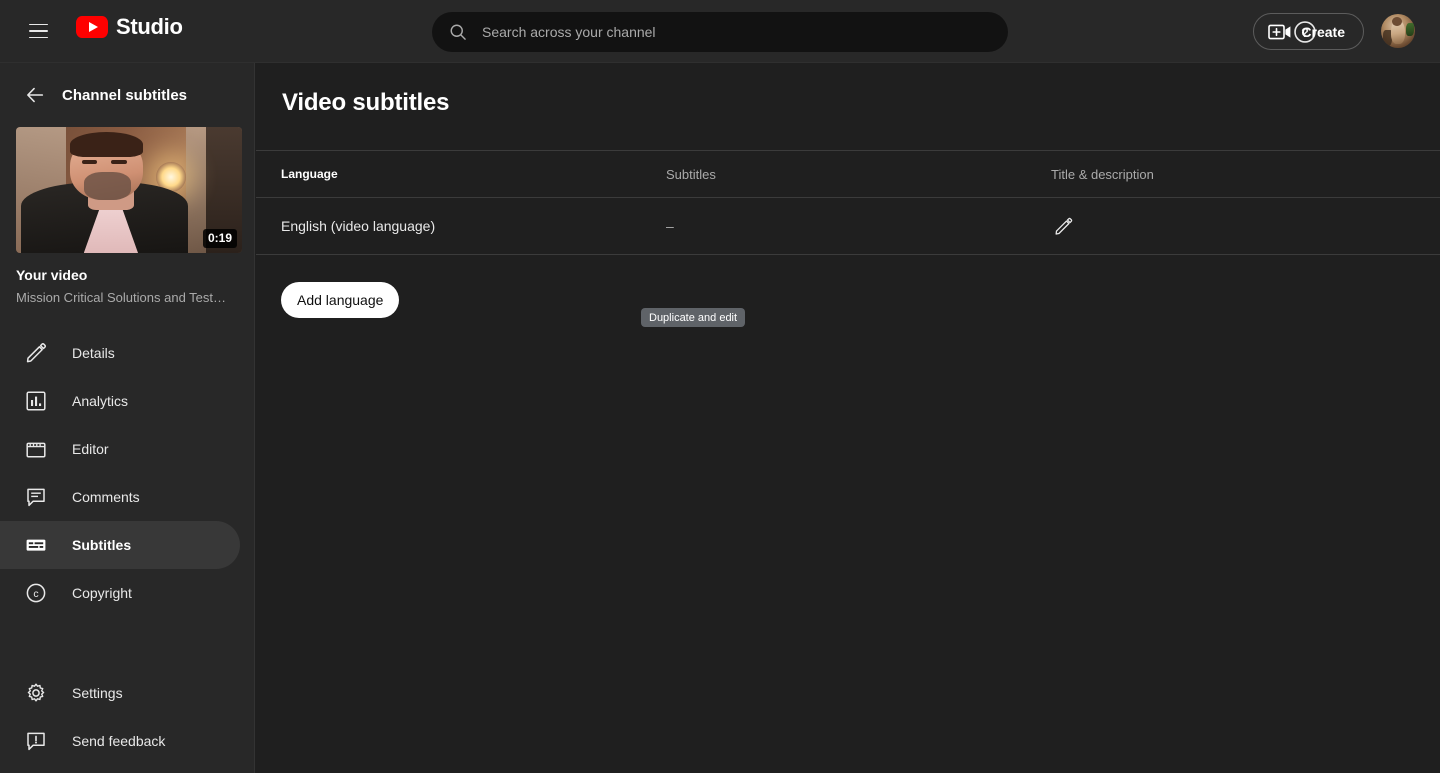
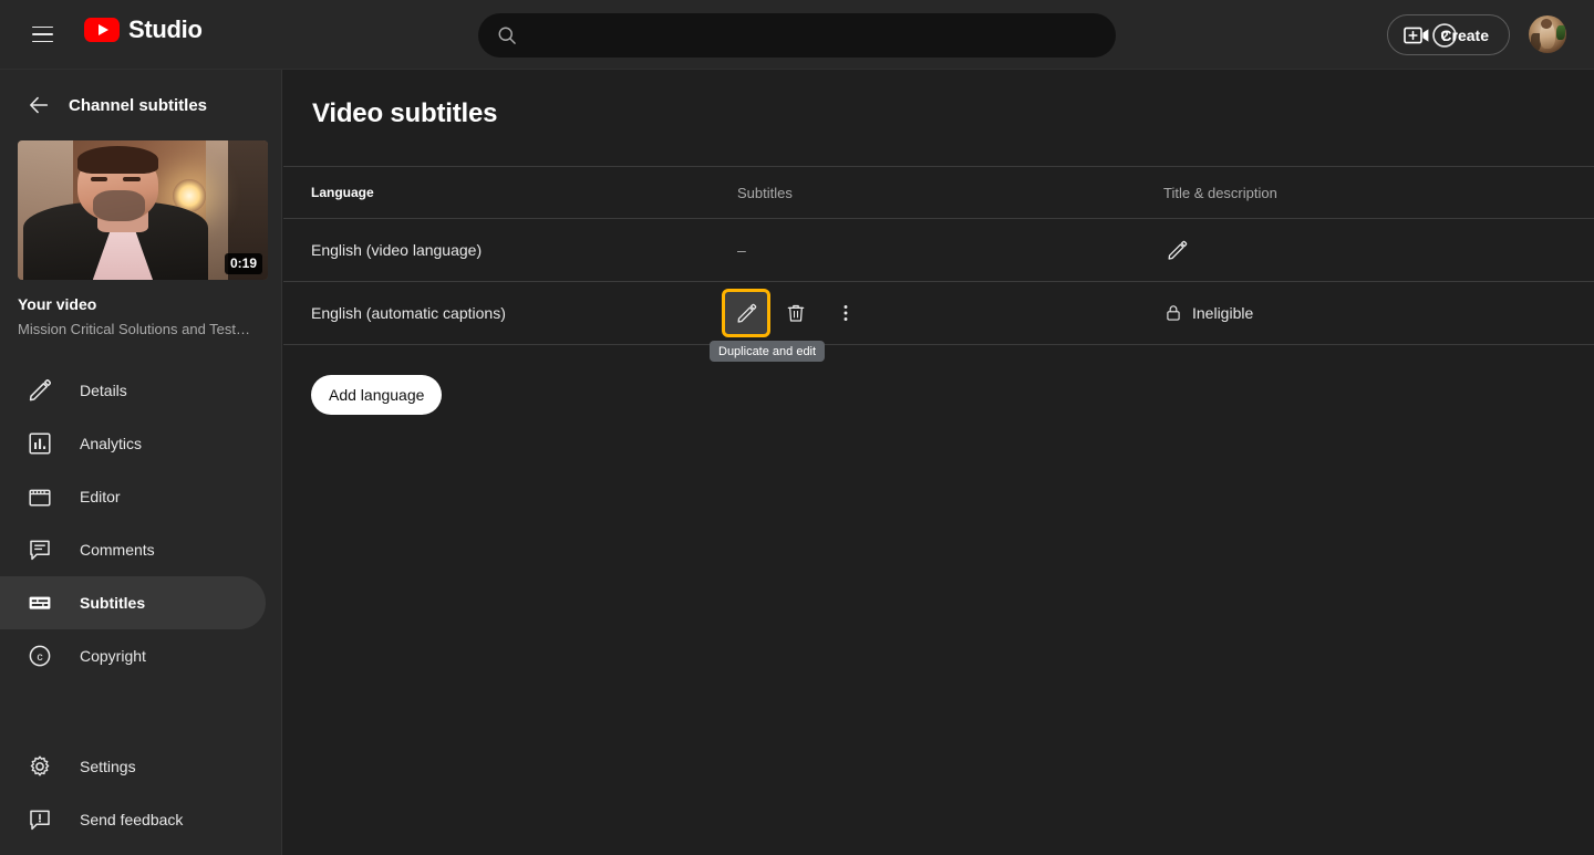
  Studio
- Search across your channel
  ?
  Create
  Channel subtitles
  0:19
  Your video
  Mission Critical Solutions and TestR…
  Details
  Analytics
  Editor
  Comments
  Subtitles
  c
  Copyright
  Settings
  Send feedback
  Video subtitles
  Language
  Subtitles
  Title & description
  English (video language)
  –
+ English (automatic captions)
+ Ineligible
  Add language
  Duplicate and edit
